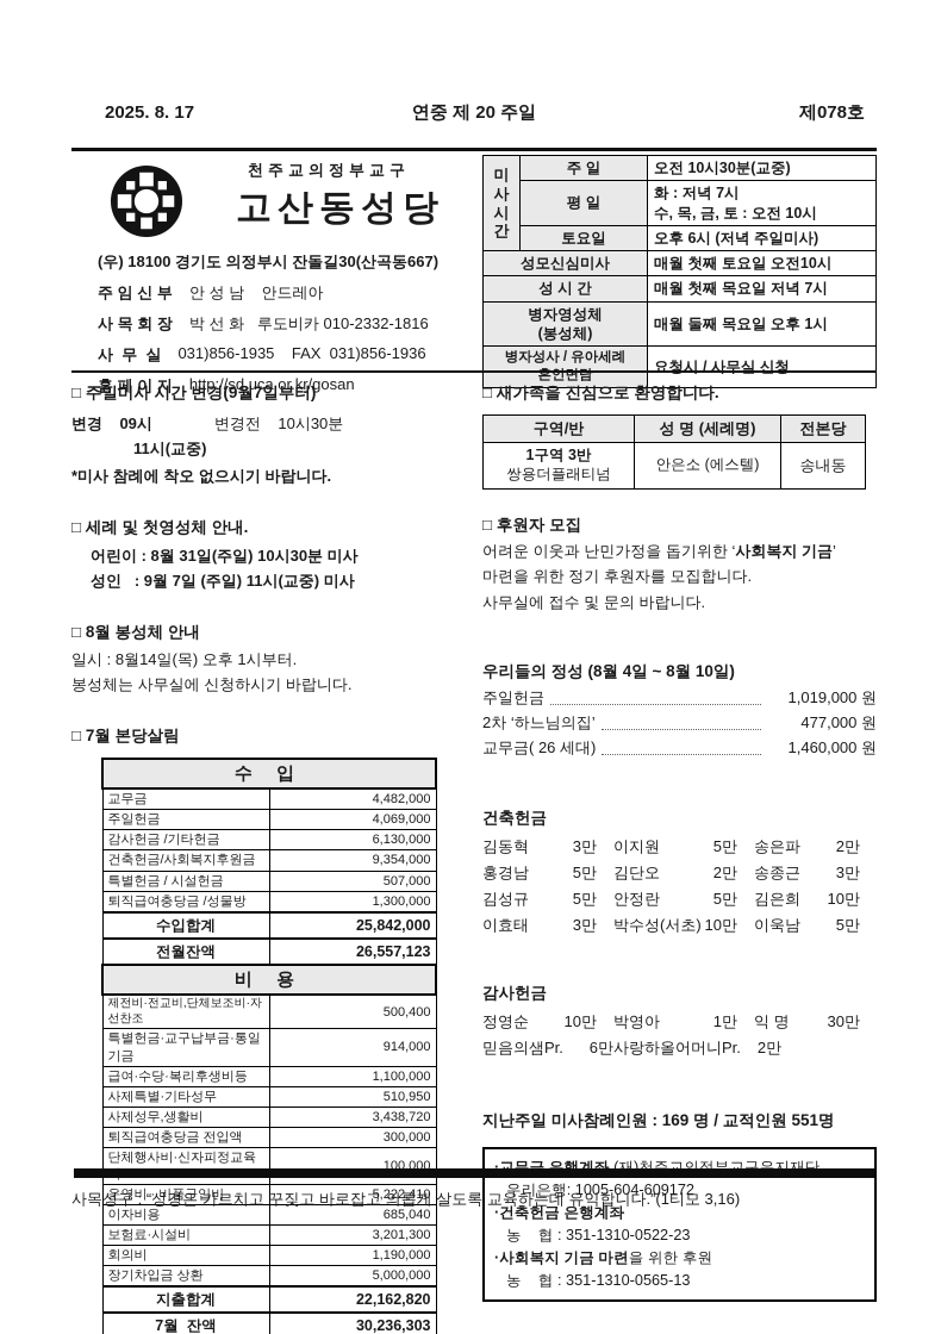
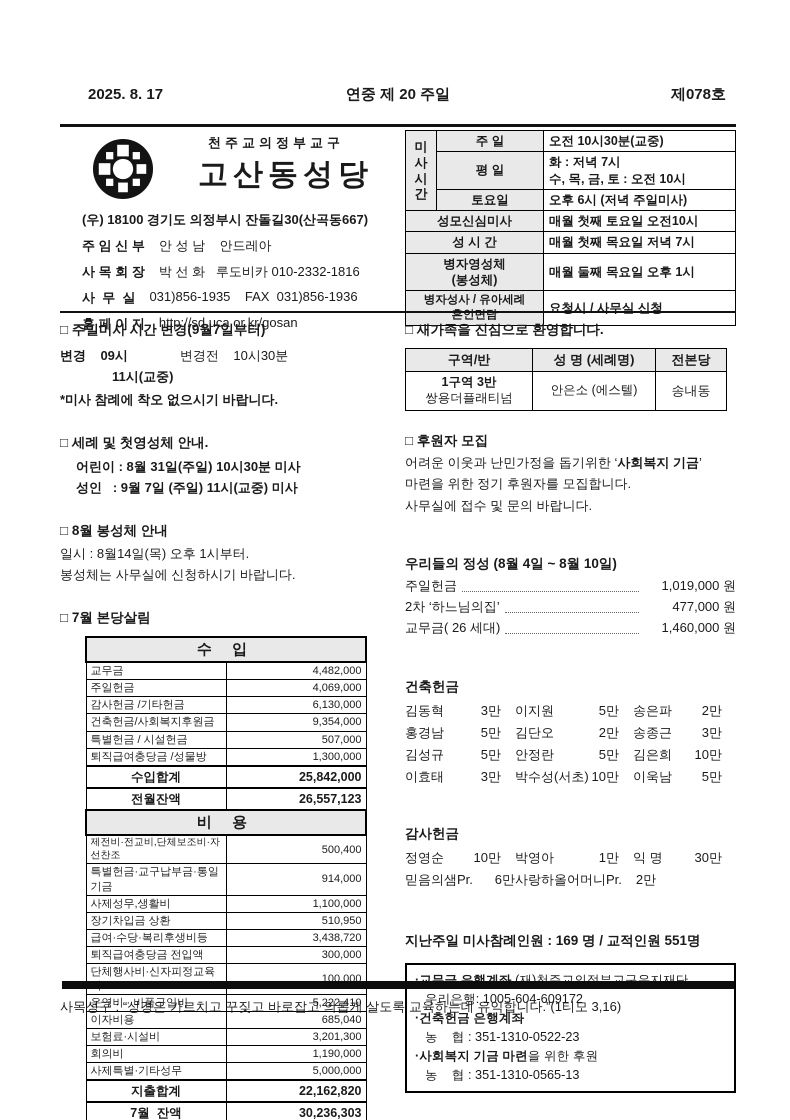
  2025. 8. 17
  연중 제 20 주일
  제078호
  천주교의정부교구
  고산동성당
  (우) 18100 경기도 의정부시 잔돌길30(산곡동667)
  주 임 신 부
  안 성 남 안드레아
  사 목 회 장
  박 선 화 루도비카 010-2332-1816
  사 무 실
  031)856-1935 FAX 031)856-1936
  홈 페 이 지
  http://sd.uca.or.kr/gosan
  미 사 시 간	주 일	오전 10시30분(교중)
  평 일	화 : 저녁 7시 수, 목, 금, 토 : 오전 10시
  토요일	오후 6시 (저녁 주일미사)
  성모신심미사	매월 첫째 토요일 오전10시
  성 시 간	매월 첫째 목요일 저녁 7시
  병자영성체 (봉성체)	매월 둘째 목요일 오후 1시
  병자성사 / 유아세례 혼인면담	요청시 / 사무실 신청
  □ 주일미사 시간 변경(9월7일부터)
  변경 09시
  변경전 10시30분
  11시(교중)
  *미사 참례에 착오 없으시기 바랍니다.
  □ 세례 및 첫영성체 안내.
  어린이 : 8월 31일(주일) 10시30분 미사
  성인 : 9월 7일 (주일) 11시(교중) 미사
  □ 8월 봉성체 안내
  일시 : 8월14일(목) 오후 1시부터.
  봉성체는 사무실에 신청하시기 바랍니다.
  □ 7월 본당살림
  수 입
  교무금	4,482,000
  주일헌금	4,069,000
  감사헌금 /기타헌금	6,130,000
  건축헌금/사회복지후원금	9,354,000
  특별헌금 / 시설헌금	507,000
  퇴직급여충당금 /성물방	1,300,000
  수입합계	25,842,000
  전월잔액	26,557,123
  비 용
  제전비·전교비,단체보조비·자선찬조	500,400
  특별헌금·교구납부금·통일기금	914,000
- 급여·수당·복리후생비등	1,100,000
+ 사제성무,생활비	1,100,000
- 사제특별·기타성무	510,950
+ 장기차입금 상환	510,950
- 사제성무,생활비	3,438,720
+ 급여·수당·복리후생비등	3,438,720
  퇴직급여충당금 전입액	300,000
  단체행사비·신자피정교육	100,000
  운영비 · 비품구입비	5,222,410
  이자비용	685,040
  보험료·시설비	3,201,300
  회의비	1,190,000
- 장기차입금 상환	5,000,000
+ 사제특별·기타성무	5,000,000
  지출합계	22,162,820
  7월 잔액	30,236,303
  □ 새가족을 진심으로 환영합니다.
  구역/반	성 명 (세례명)	전본당
  1구역 3반 쌍용더플래티넘	안은소 (에스텔)	송내동
  □ 후원자 모집
  어려운 이웃과 난민가정을 돕기위한 ‘사회복지 기금’
  마련을 위한 정기 후원자를 모집합니다.
  사무실에 접수 및 문의 바랍니다.
  우리들의 정성 (8월 4일 ~ 8월 10일)
  주일헌금
  1,019,000 원
  2차 ‘하느님의집’
  477,000 원
  교무금( 26 세대)
  1,460,000 원
  건축헌금
  김동혁
  3만
  이지원
  5만
  송은파
  2만
  홍경남
  5만
  김단오
  2만
  송종근
  3만
  김성규
  5만
  안정란
  5만
  김은희
  10만
  이효태
  3만
  박수성(서초)
  10만
  이욱남
  5만
  감사헌금
  정영순
  10만
  박영아
  1만
  익 명
  30만
  믿음의샘Pr.
  6만
  사랑하올어머니Pr.
  2만
  지난주일 미사참례인원 : 169 명 / 교적인원 551명
  우리은행: 1005-604-609172
  ·건축헌금 은행계좌
  농 협 : 351-1310-0522-23
  ·사회복지 기금 마련을 위한 후원
  농 협 : 351-1310-0565-13
  사목성구 : “성경은 가르치고 꾸짖고 바로잡고 의롭게 살도록 교육하는데 유익합니다.”(1티모 3,16)
